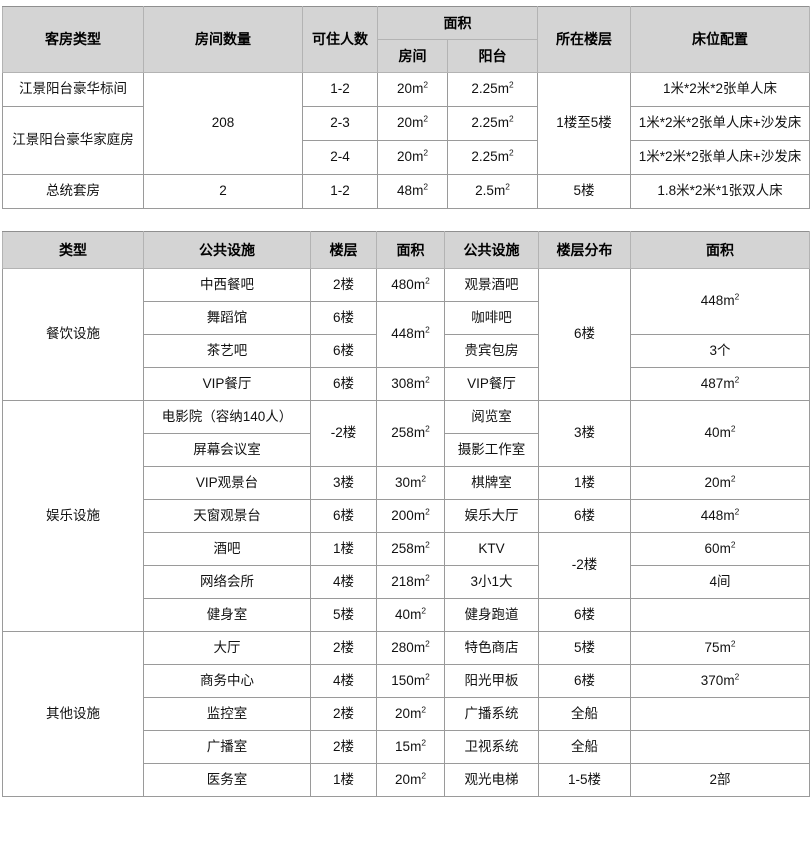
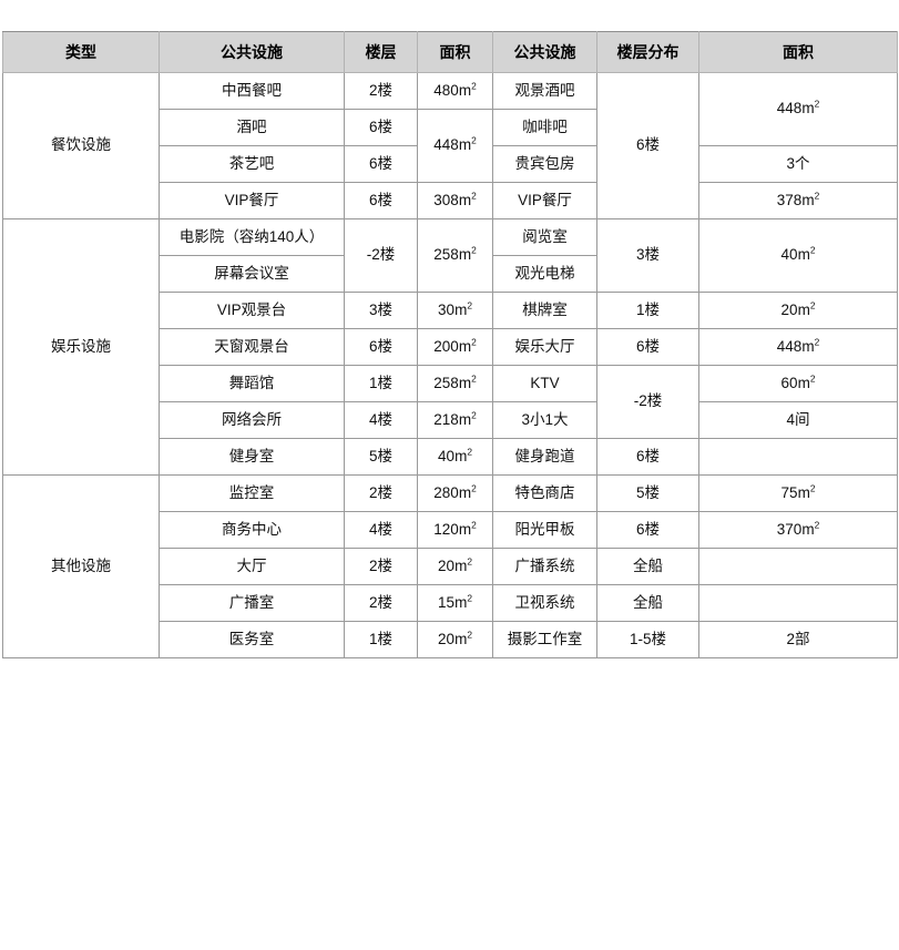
- 客房类型	房间数量	可住人数	面积	所在楼层	床位配置
- 房间	阳台
- 江景阳台豪华标间	208	1-2	20m2	2.25m2	1楼至5楼	1米*2米*2张单人床
- 江景阳台豪华家庭房	2-3	20m2	2.25m2	1米*2米*2张单人床+沙发床
- 2-4	20m2	2.25m2	1米*2米*2张单人床+沙发床
- 总统套房	2	1-2	48m2	2.5m2	5楼	1.8米*2米*1张双人床
  类型	公共设施	楼层	面积	公共设施	楼层分布	面积
  餐饮设施	中西餐吧	2楼	480m2	观景酒吧	6楼	448m2
- 舞蹈馆	6楼	448m2	咖啡吧
+ 酒吧	6楼	448m2	咖啡吧
  茶艺吧	6楼	贵宾包房	3个
- VIP餐厅	6楼	308m2	VIP餐厅	487m2
+ VIP餐厅	6楼	308m2	VIP餐厅	378m2
  娱乐设施	电影院（容纳140人）	-2楼	258m2	阅览室	3楼	40m2
- 屏幕会议室	摄影工作室
+ 屏幕会议室	观光电梯
  VIP观景台	3楼	30m2	棋牌室	1楼	20m2
  天窗观景台	6楼	200m2	娱乐大厅	6楼	448m2
- 酒吧	1楼	258m2	KTV	-2楼	60m2
+ 舞蹈馆	1楼	258m2	KTV	-2楼	60m2
  网络会所	4楼	218m2	3小1大	4间
  健身室	5楼	40m2	健身跑道	6楼
- 其他设施	大厅	2楼	280m2	特色商店	5楼	75m2
+ 其他设施	监控室	2楼	280m2	特色商店	5楼	75m2
- 商务中心	4楼	150m2	阳光甲板	6楼	370m2
+ 商务中心	4楼	120m2	阳光甲板	6楼	370m2
- 监控室	2楼	20m2	广播系统	全船
+ 大厅	2楼	20m2	广播系统	全船
  广播室	2楼	15m2	卫视系统	全船
- 医务室	1楼	20m2	观光电梯	1-5楼	2部
+ 医务室	1楼	20m2	摄影工作室	1-5楼	2部
